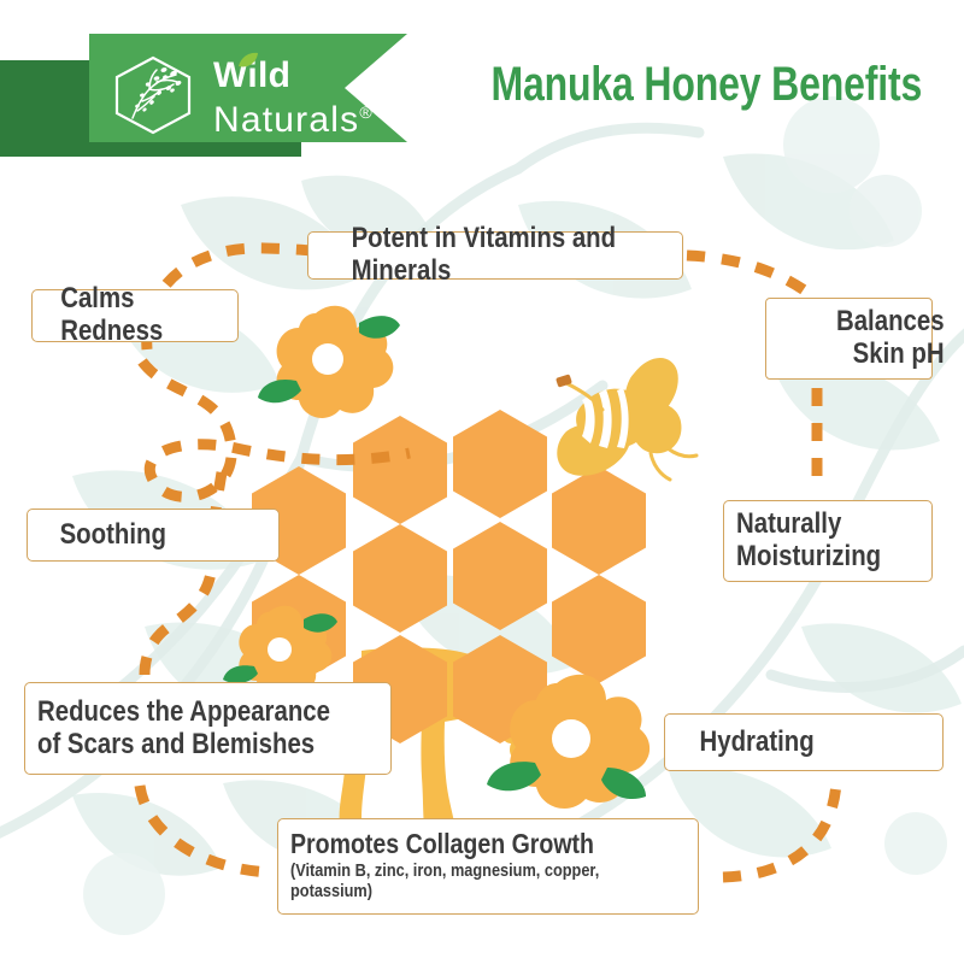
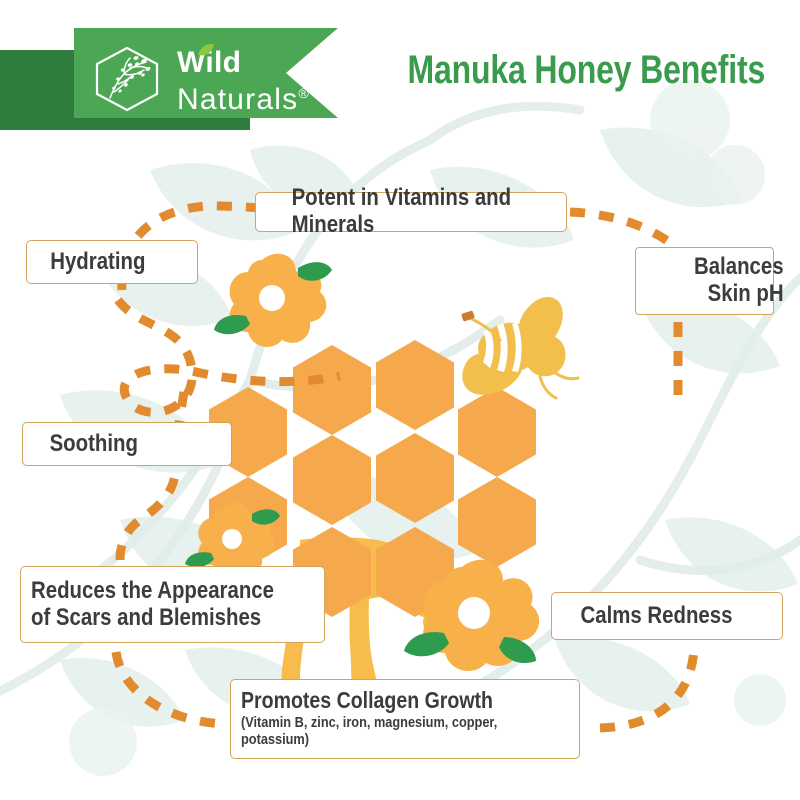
  Wild
  Naturals®
  Manuka Honey Benefits
  Potent in Vitamins and Minerals
- Calms Redness
+ Hydrating
  Balances
  Skin pH
  Soothing
- Naturally
- Moisturizing
  Reduces the Appearance
  of Scars and Blemishes
- Hydrating
+ Calms Redness
  Promotes Collagen Growth
  (Vitamin B, zinc, iron, magnesium, copper,
  potassium)
